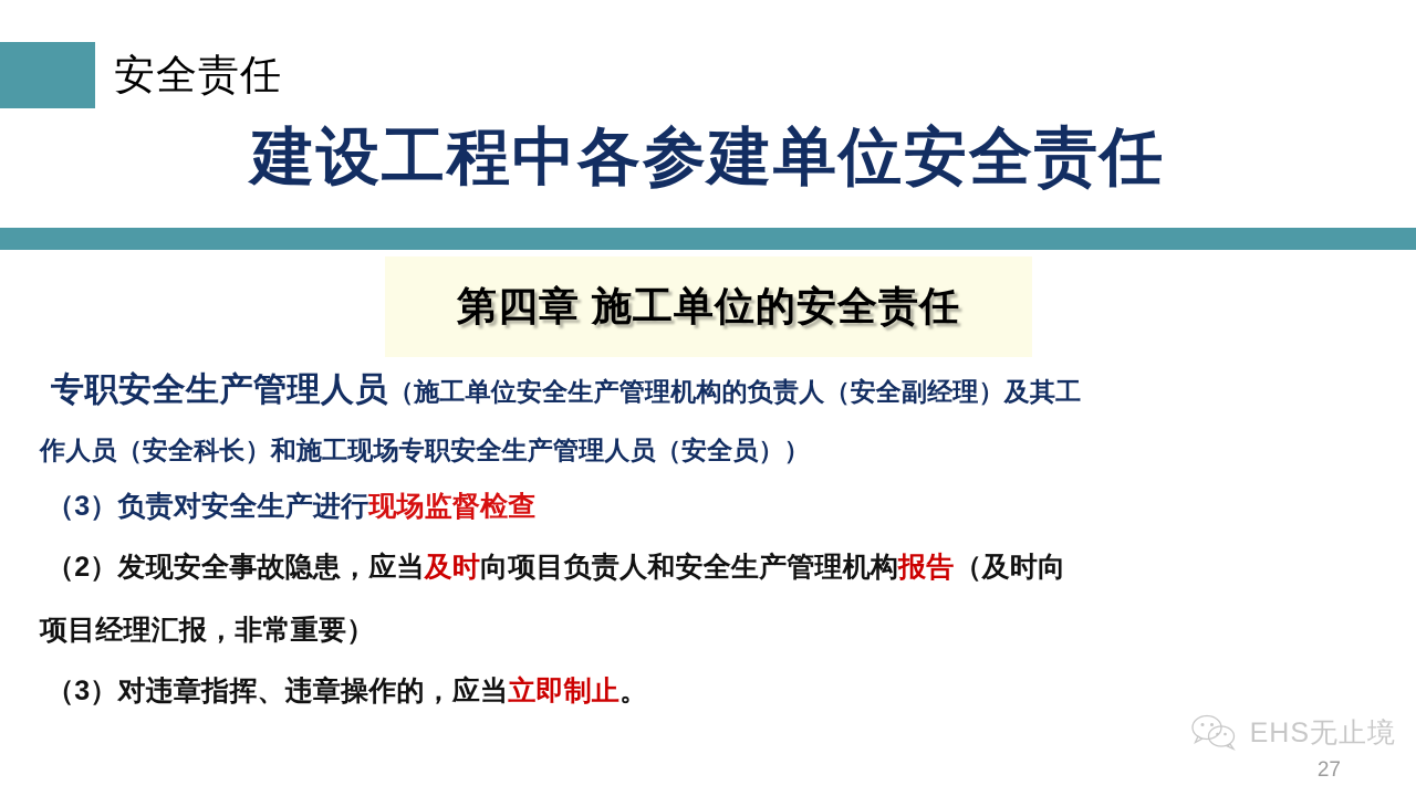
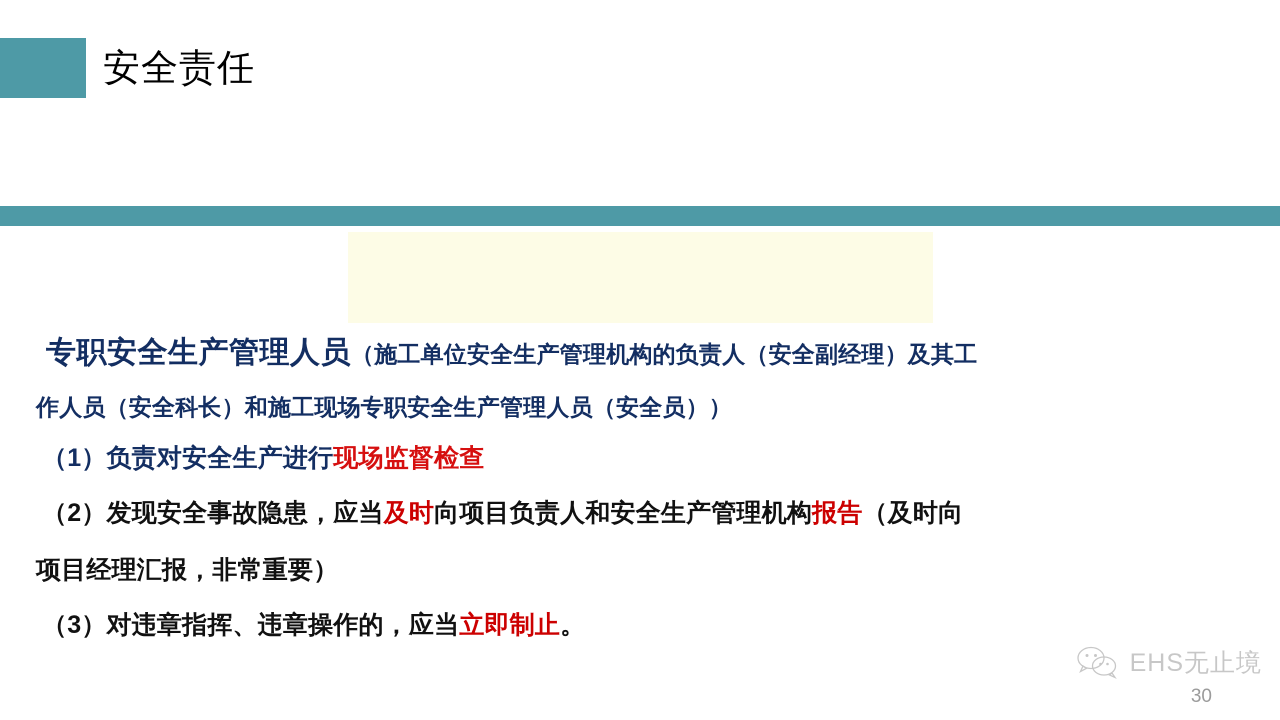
  安全责任
- 建设工程中各参建单位安全责任
- 第四章 施工单位的安全责任
  专职安全生产管理人员（施工单位安全生产管理机构的负责人（安全副经理）及其工
  作人员（安全科长）和施工现场专职安全生产管理人员（安全员））
- （3）负责对安全生产进行现场监督检查
+ （1）负责对安全生产进行现场监督检查
  （2）发现安全事故隐患，应当及时向项目负责人和安全生产管理机构报告（及时向
  项目经理汇报，非常重要）
  （3）对违章指挥、违章操作的，应当立即制止。
  EHS无止境
- 27
+ 30
